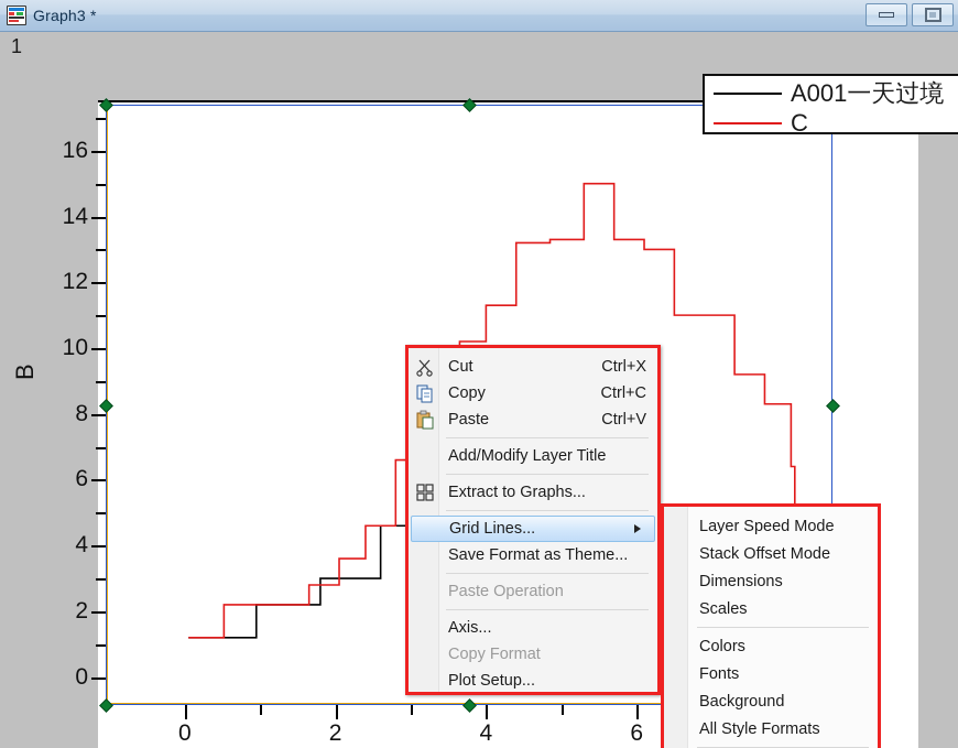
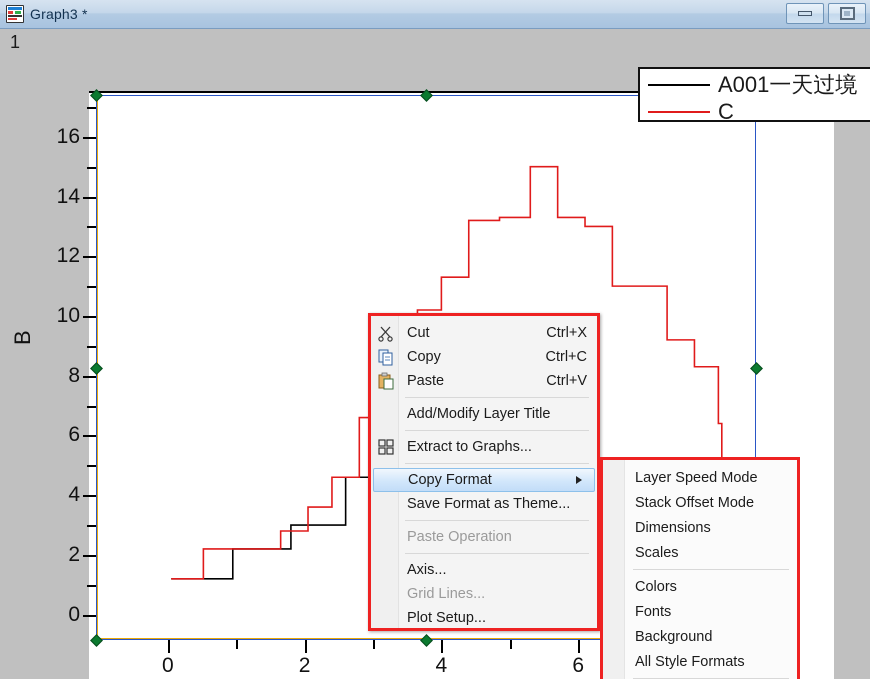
  Graph3 *
  1
  0
  2
  4
  6
  8
  10
  12
  14
  16
  0
  2
  4
  6
  A001一天过境
  C
  Cut
  Ctrl+X
  Copy
  Ctrl+C
  Paste
  Ctrl+V
  Add/Modify Layer Title
  Extract to Graphs...
- Grid Lines...
+ Copy Format
  Save Format as Theme...
  Paste Operation
  Axis...
- Copy Format
+ Grid Lines...
  Plot Setup...
  Layer Speed Mode
  Stack Offset Mode
  Dimensions
  Scales
  Colors
  Fonts
  Background
  All Style Formats
